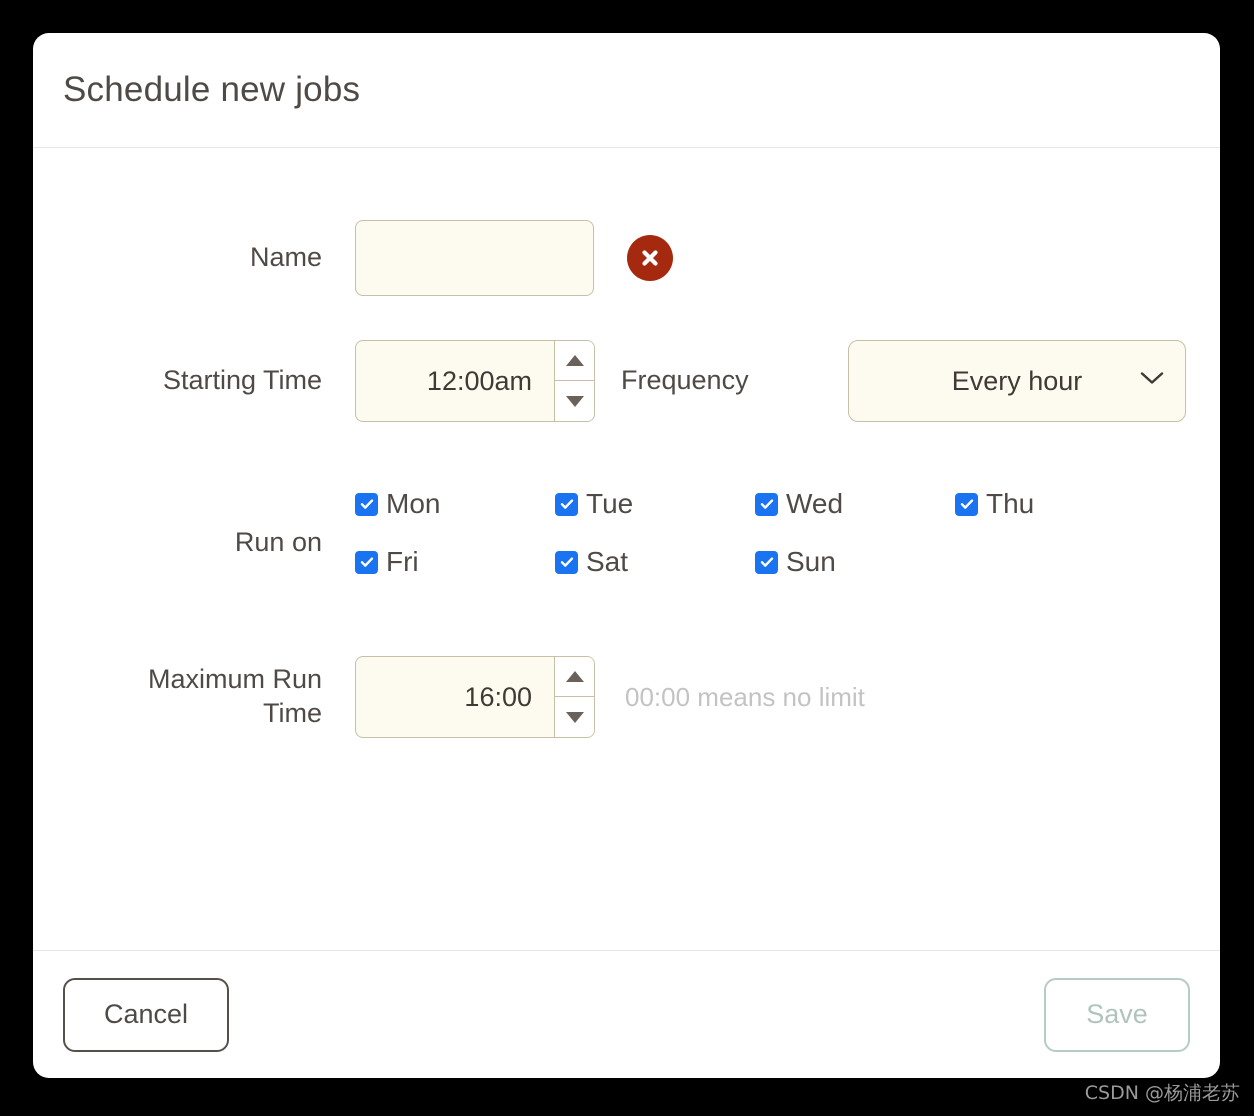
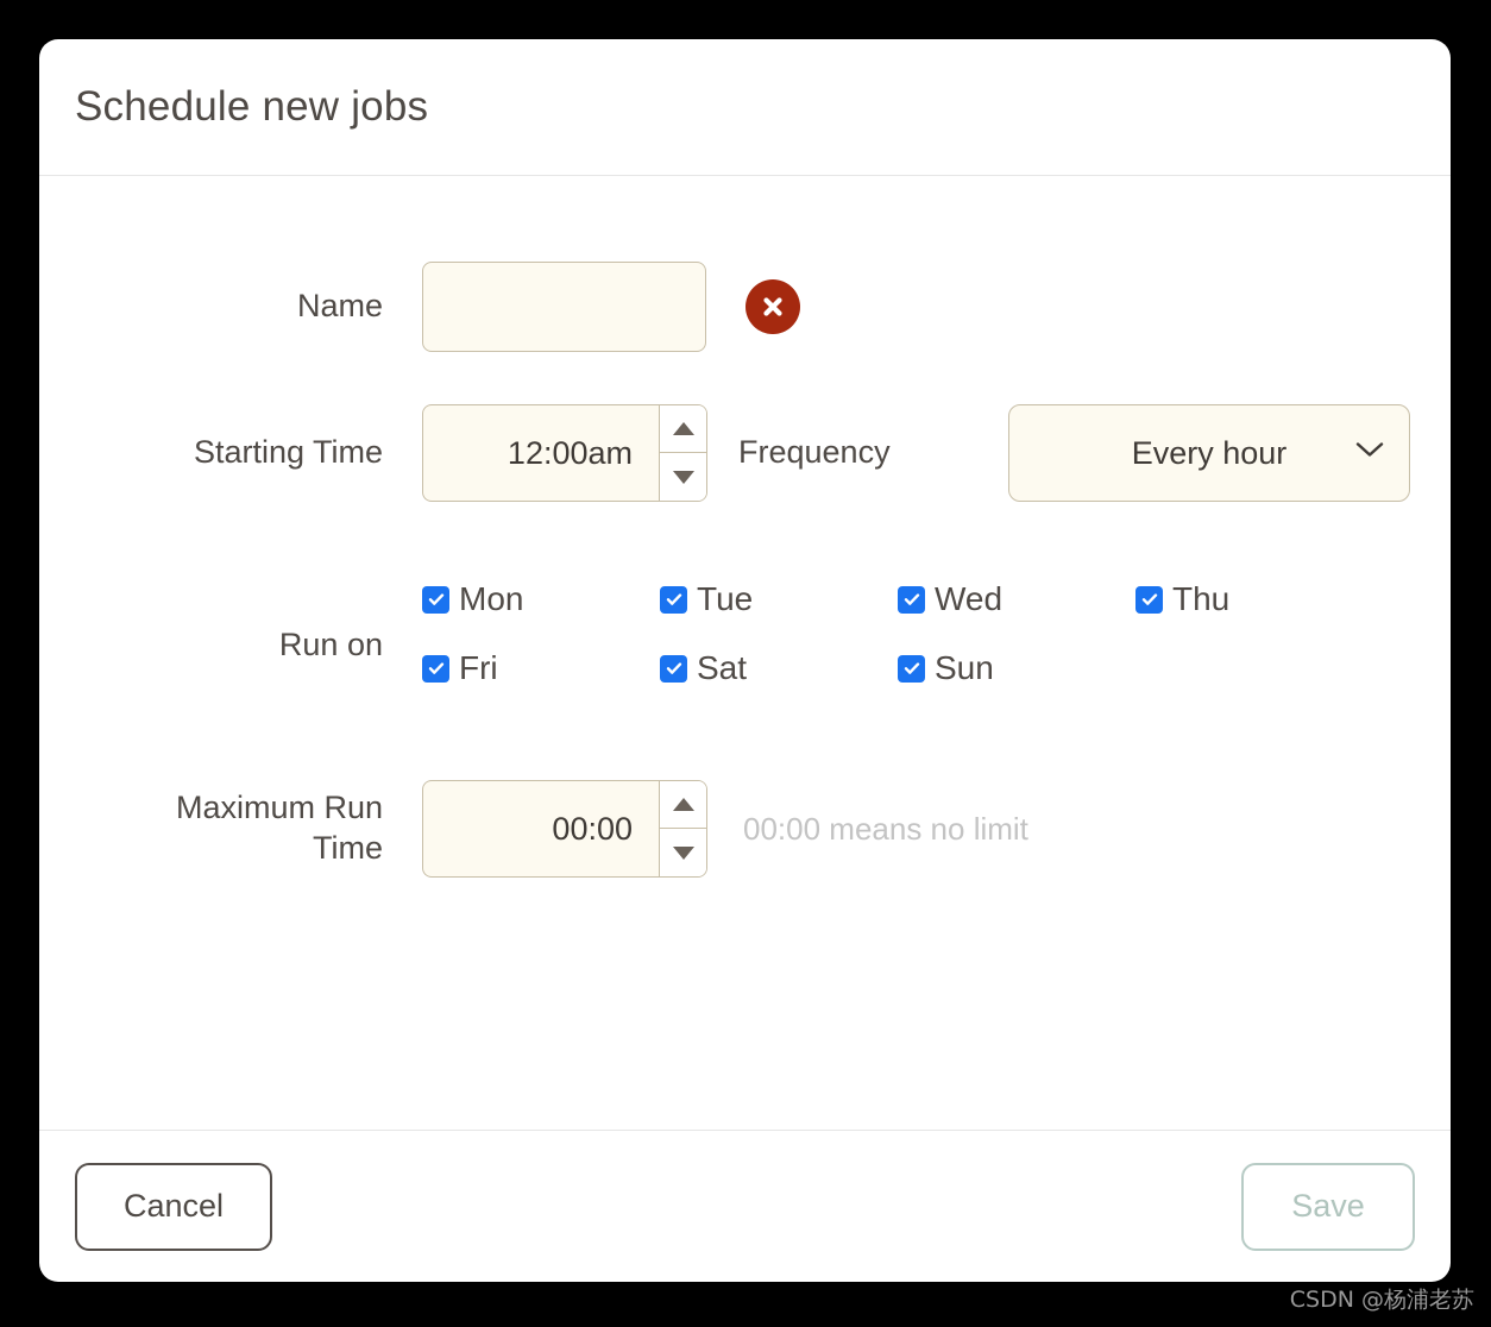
  Schedule new jobs
  Name
  Starting Time
  12:00am
  Frequency
  Every hour
  Run on
  Mon
  Tue
  Wed
  Thu
  Fri
  Sat
  Sun
  Maximum Run
  Time
- 16:00
+ 00:00
  00:00 means no limit
  Cancel
  Save
  CSDN @杨浦老苏
